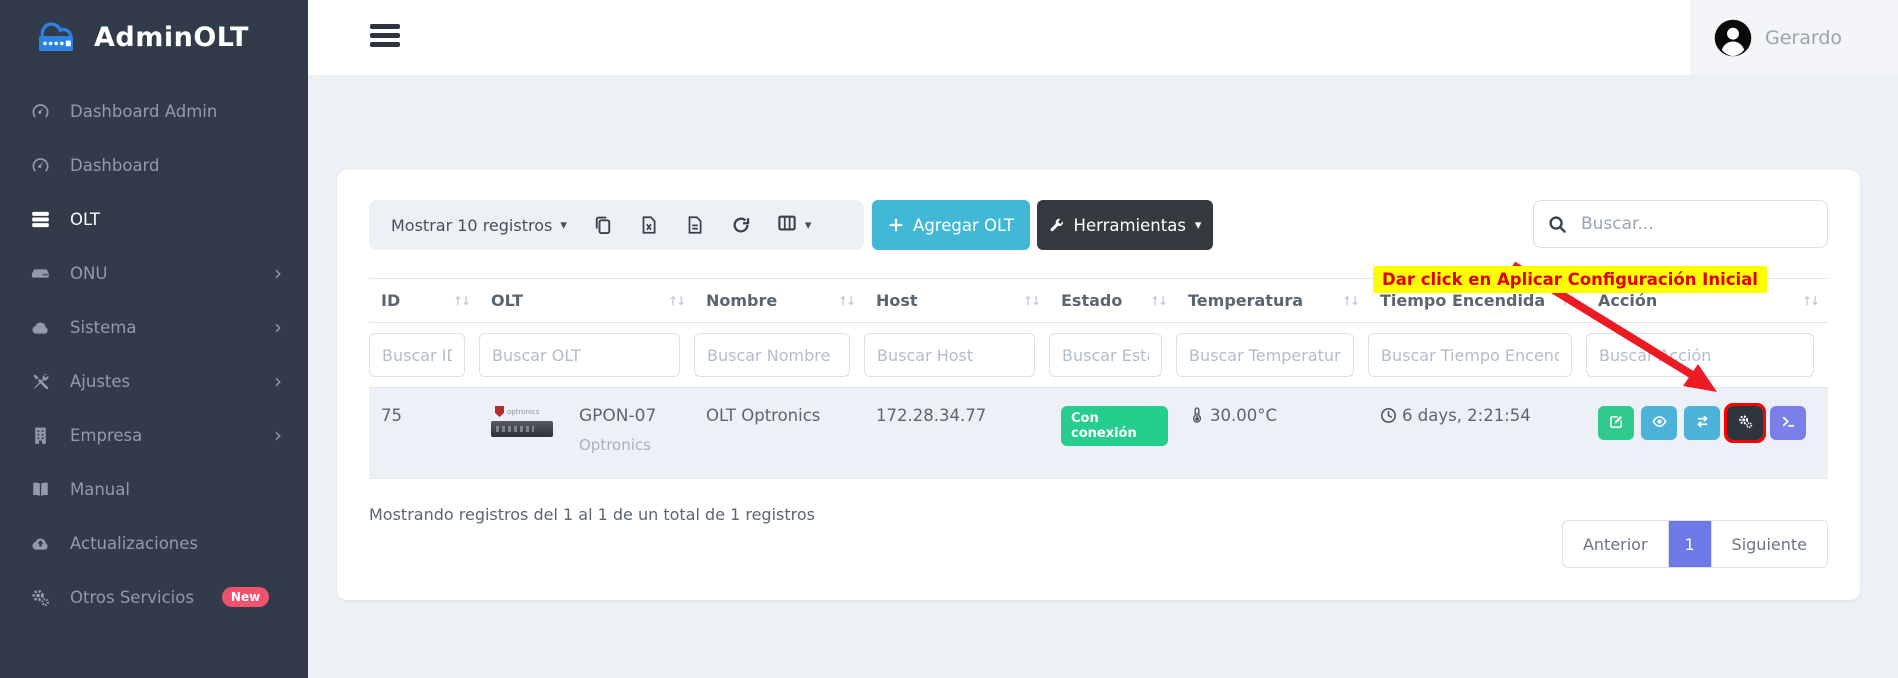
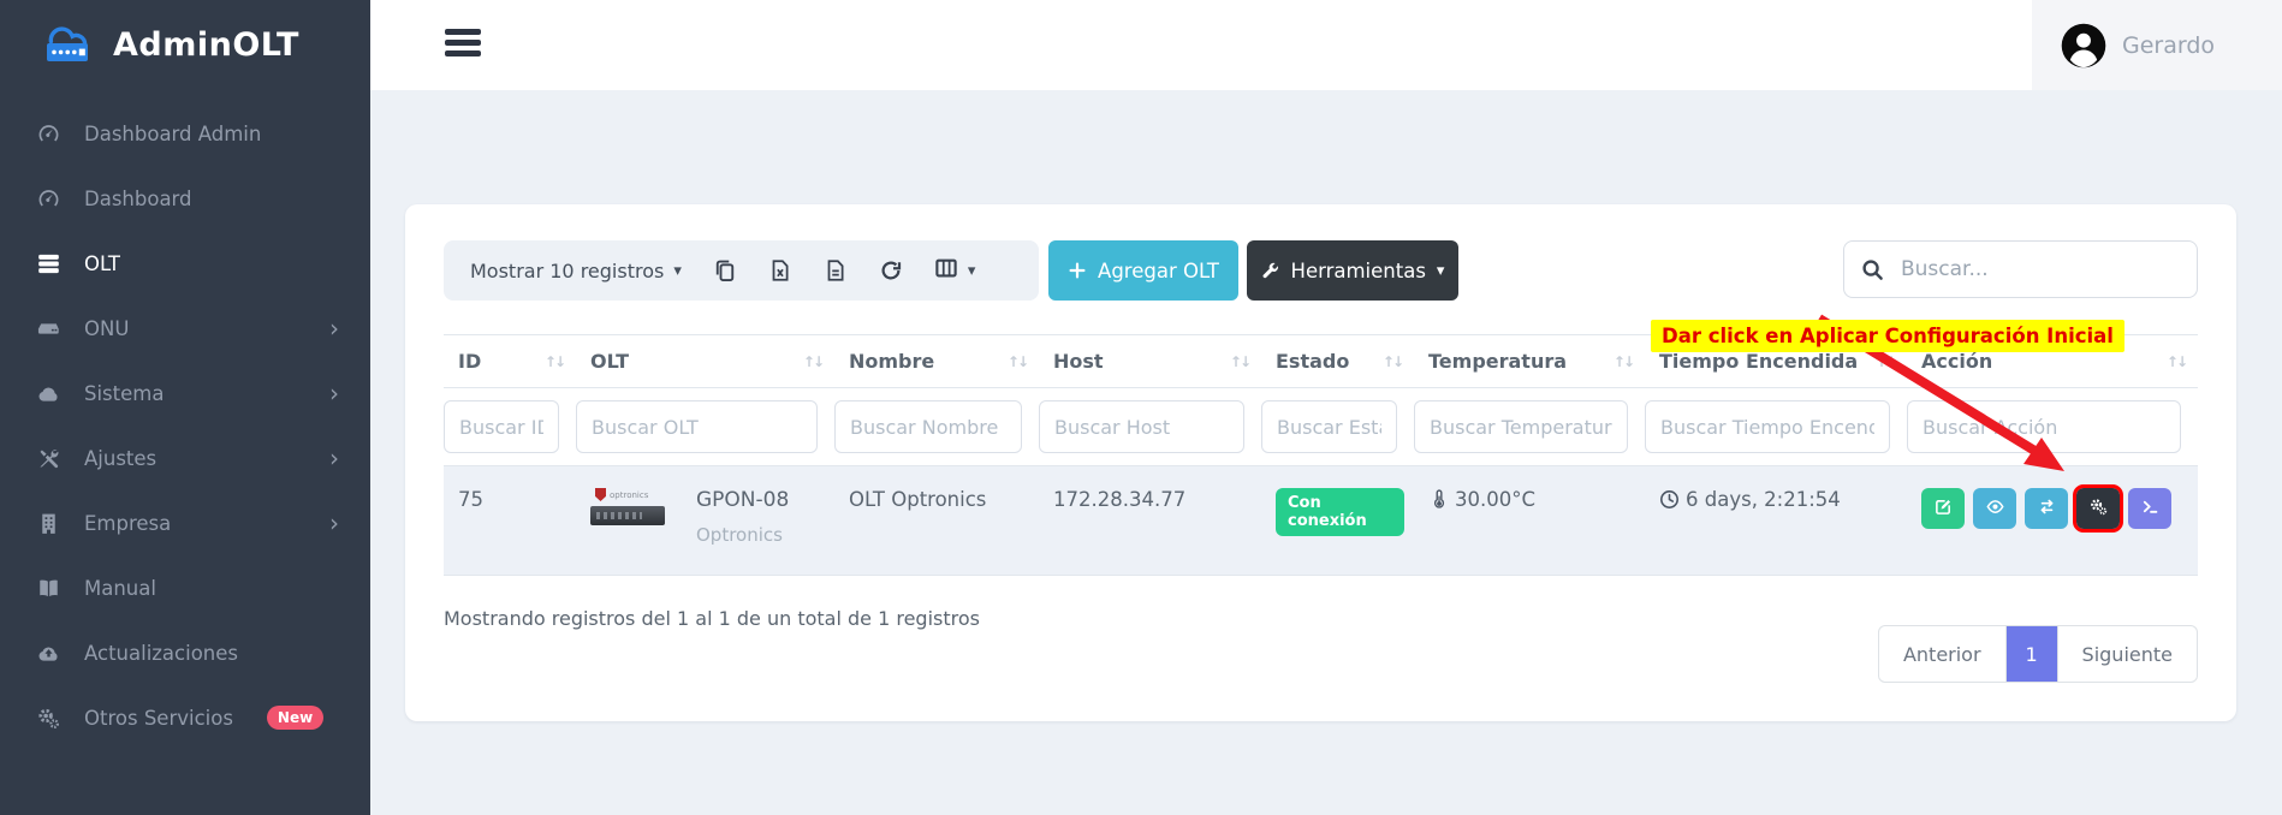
  AdminOLT
  Dashboard Admin
  Dashboard
  OLT
  ONU
  ›
  Sistema
  ›
  Ajustes
  ›
  Empresa
  ›
  Manual
  Actualizaciones
  Otros Servicios
  New
  Gerardo
  Mostrar 10 registros
  ▾
  ▾
  Agregar OLT
  Herramientas
  ▾
  Buscar...
  Dar click en Aplicar Configuración Inicial
  ID ↑↓	OLT ↑↓	Nombre ↑↓	Host ↑↓	Estado ↑↓	Temperatura ↑↓	Tiempo Encendida ↑	Acción ↑↓
  Buscar I	Buscar OLT	Buscar Nombre	Buscar Host	Buscar Est	Buscar Temperatur	Buscar Tiempo Encen	Buscar cción
- 75	optronics GPON-07 Optronics	OLT Optronics	172.28.34.77	Con conexión	30.00°C	6 days, 2:21:54
+ 75	optronics GPON-08 Optronics	OLT Optronics	172.28.34.77	Con conexión	30.00°C	6 days, 2:21:54
  Mostrando registros del 1 al 1 de un total de 1 registros
  Anterior
  1
  Siguiente
